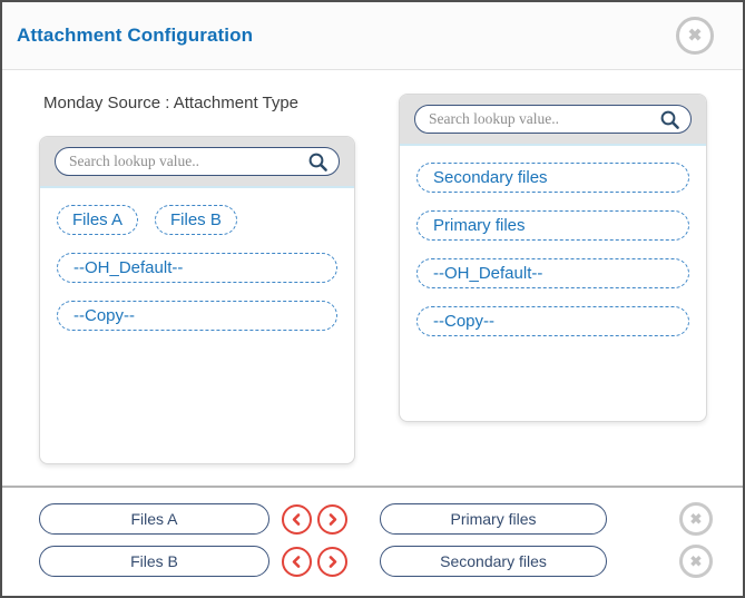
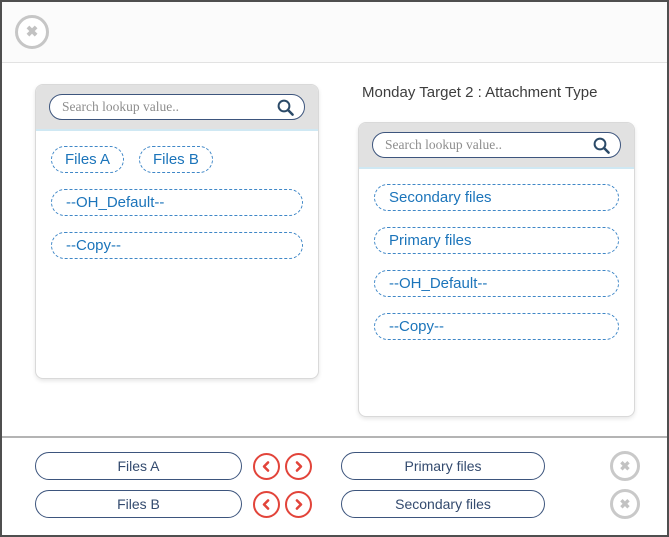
- Attachment Configuration
  ✖
- Monday Source : Attachment Type
  Search lookup value..
  Files A
  Files B
  --OH_Default--
  --Copy--
+ Monday Target 2 : Attachment Type
  Search lookup value..
  Secondary files
  Primary files
  --OH_Default--
  --Copy--
  Files A
  Primary files
  ✖
  Files B
  Secondary files
  ✖
